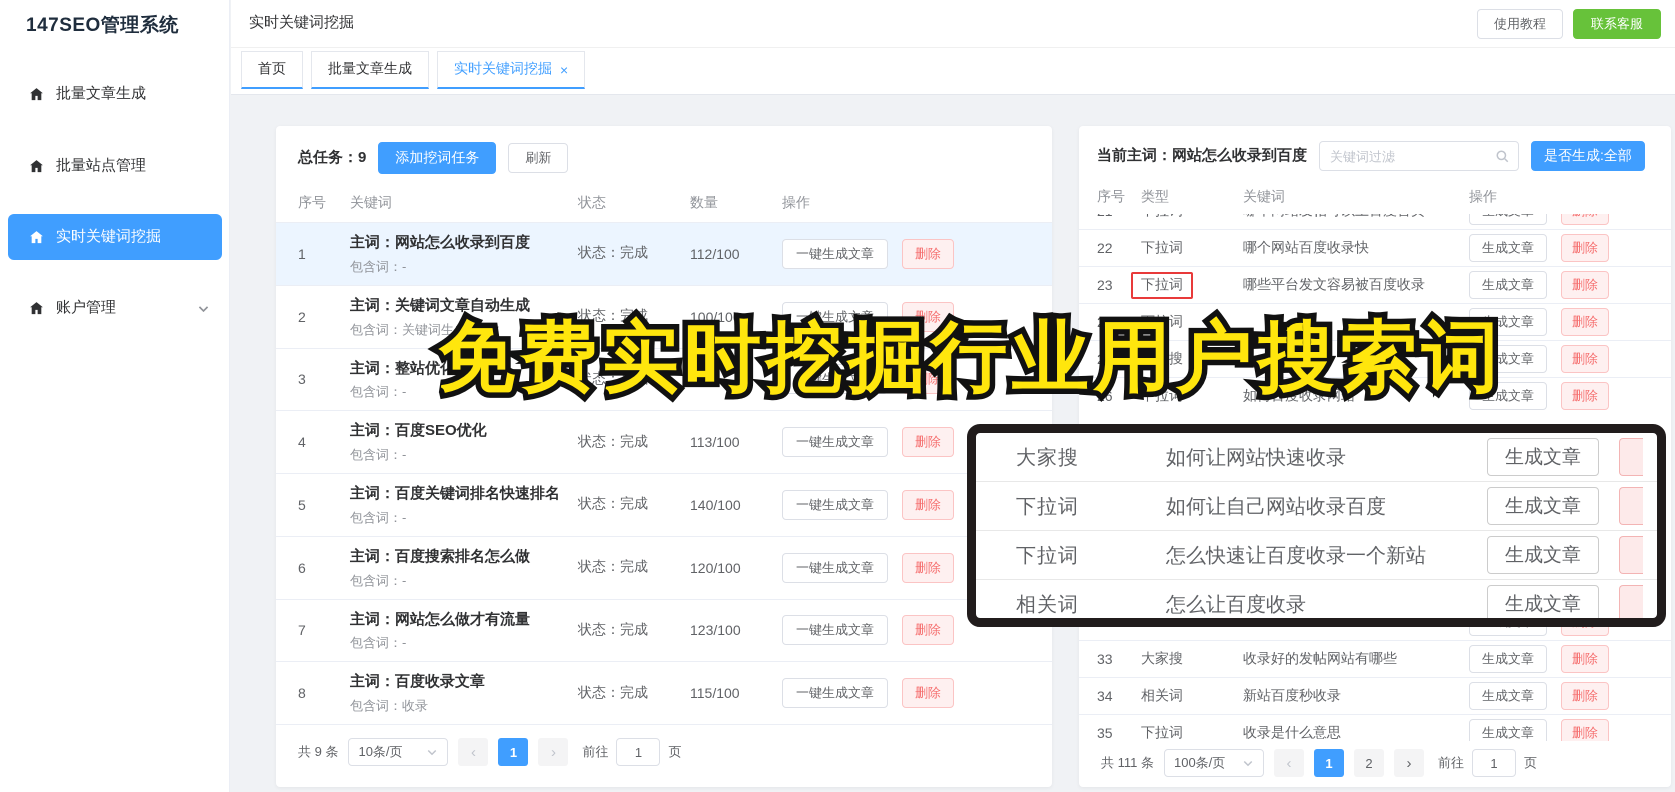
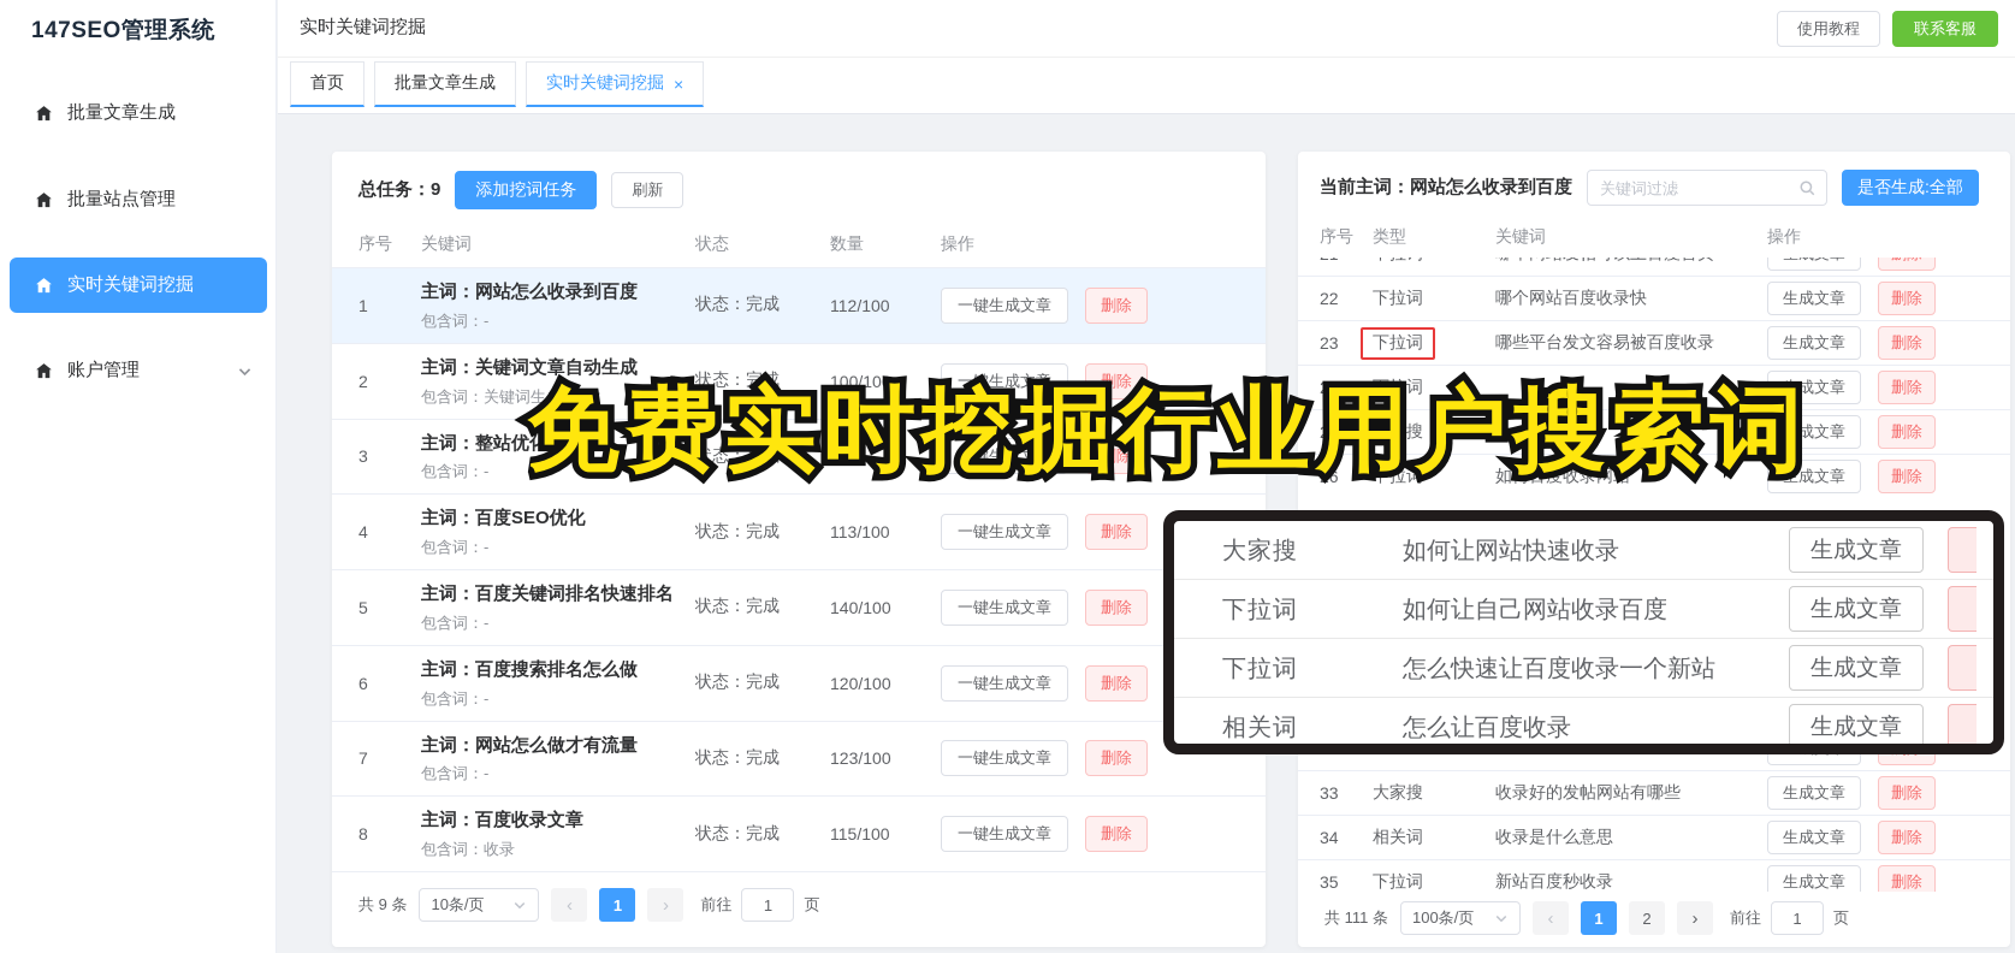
  147SEO管理系统
  批量文章生成
  批量站点管理
  实时关键词挖掘
  账户管理
  实时关键词挖掘
  使用教程
  联系客服
  首页
  批量文章生成
  实时关键词挖掘
  ×
  总任务：9
  添加挖词任务
  刷新
  序号
  关键词
  状态
  数量
  操作
  1
  主词：网站怎么收录到百度
  包含词：-
  状态：完成
  112/100
  一键生成文章
  删除
  2
  主词：关键词文章自动生成
  包含词：关键词生成
  状态：完成
  100/100
  一键生成文章
  删除
  3
  主词：整站优化
  包含词：-
  状态：完成
  一键生成文章
  删除
  4
  主词：百度SEO优化
  包含词：-
  状态：完成
  113/100
  一键生成文章
  删除
  5
  主词：百度关键词排名快速排名
  包含词：-
  状态：完成
  140/100
  一键生成文章
  删除
  6
  主词：百度搜索排名怎么做
  包含词：-
  状态：完成
  120/100
  一键生成文章
  删除
  7
  主词：网站怎么做才有流量
  包含词：-
  状态：完成
  123/100
  一键生成文章
  删除
  8
  主词：百度收录文章
  包含词：收录
  状态：完成
  115/100
  一键生成文章
  删除
  共 9 条
  10条/页
  ‹
  1
  ›
  前往
  1
  页
  当前主词：网站怎么收录到百度
  关键词过滤
  是否生成:全部
  序号
  类型
  关键词
  操作
  22
  下拉词
  哪个网站百度收录快
  生成文章
  删除
  23
  下拉词
  哪些平台发文容易被百度收录
  生成文章
  删除
  24
  下拉词
  生成文章
  删除
  25
  大家搜
  生成文章
  删除
  26
  下拉词
  如何百度收录网站
  生成文章
  删除
  33
  大家搜
  收录好的发帖网站有哪些
  生成文章
  删除
  34
  相关词
- 新站百度秒收录
+ 收录是什么意思
  生成文章
  删除
  35
  下拉词
- 收录是什么意思
+ 新站百度秒收录
  生成文章
  删除
  共 111 条
  100条/页
  ‹
  1
  2
  ›
  前往
  1
  页
  大家搜
  如何让网站快速收录
  生成文章
  下拉词
  如何让自己网站收录百度
  生成文章
  下拉词
  怎么快速让百度收录一个新站
  生成文章
  相关词
  怎么让百度收录
  生成文章
  免费实时挖掘行业用户搜索词
